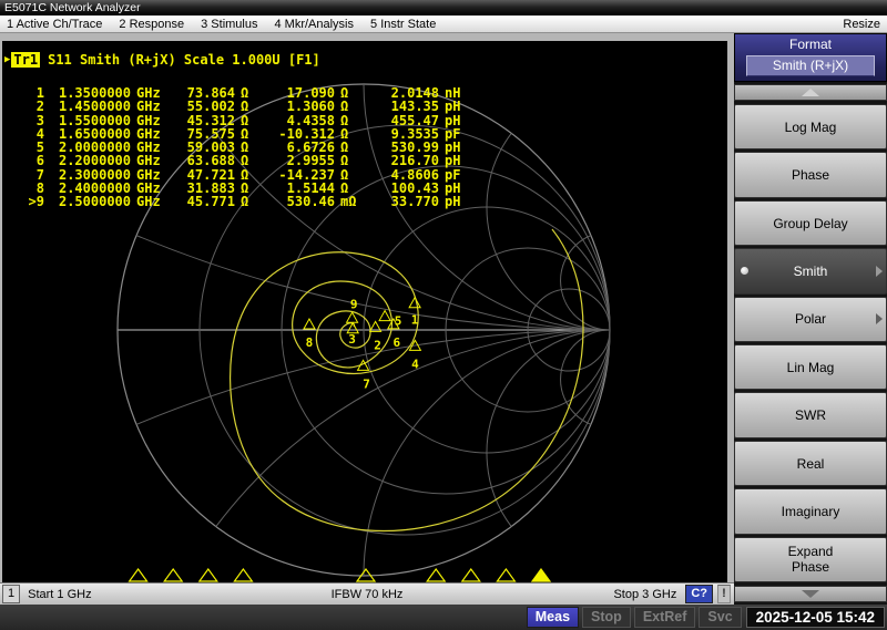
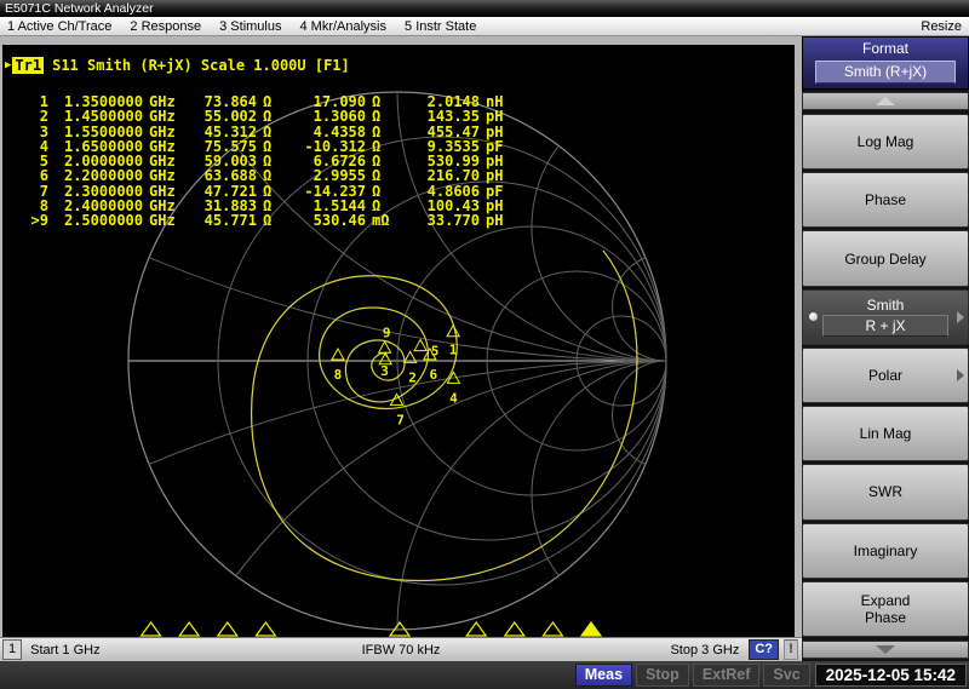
  E5071C Network Analyzer
  1 Active Ch/Trace
  2 Response
  3 Stimulus
  4 Mkr/Analysis
  5 Instr State
  Resize
  1
  2
  3
  4
  5
  6
  7
  8
  9
  ▶
  Tr1
  S11 Smith (R+jX) Scale 1.000U [F1]
  1
  1.3500000
  GHz
  73.864
  Ω
  17.090
  Ω
  2.0148
  nH
  2
  1.4500000
  GHz
  55.002
  Ω
  1.3060
  Ω
  143.35
  pH
  3
  1.5500000
  GHz
  45.312
  Ω
  4.4358
  Ω
  455.47
  pH
  4
  1.6500000
  GHz
  75.575
  Ω
  -10.312
  Ω
  9.3535
  pF
  5
  2.0000000
  GHz
  59.003
  Ω
  6.6726
  Ω
  530.99
  pH
  6
  2.2000000
  GHz
  63.688
  Ω
  2.9955
  Ω
  216.70
  pH
  7
  2.3000000
  GHz
  47.721
  Ω
  -14.237
  Ω
  4.8606
  pF
  8
  2.4000000
  GHz
  31.883
  Ω
  1.5144
  Ω
  100.43
  pH
  >9
  2.5000000
  GHz
  45.771
  Ω
  530.46
  mΩ
  33.770
  pH
  1
  Start 1 GHz
  IFBW 70 kHz
  Stop 3 GHz
  C?
  !
  Format
  Smith (R+jX)
  Log Mag
  Phase
  Group Delay
  Smith
+ R + jX
  Polar
  Lin Mag
  SWR
- Real
  Imaginary
  Expand
  Phase
  Meas
  Stop
  ExtRef
  Svc
  2025-12-05 15:42
